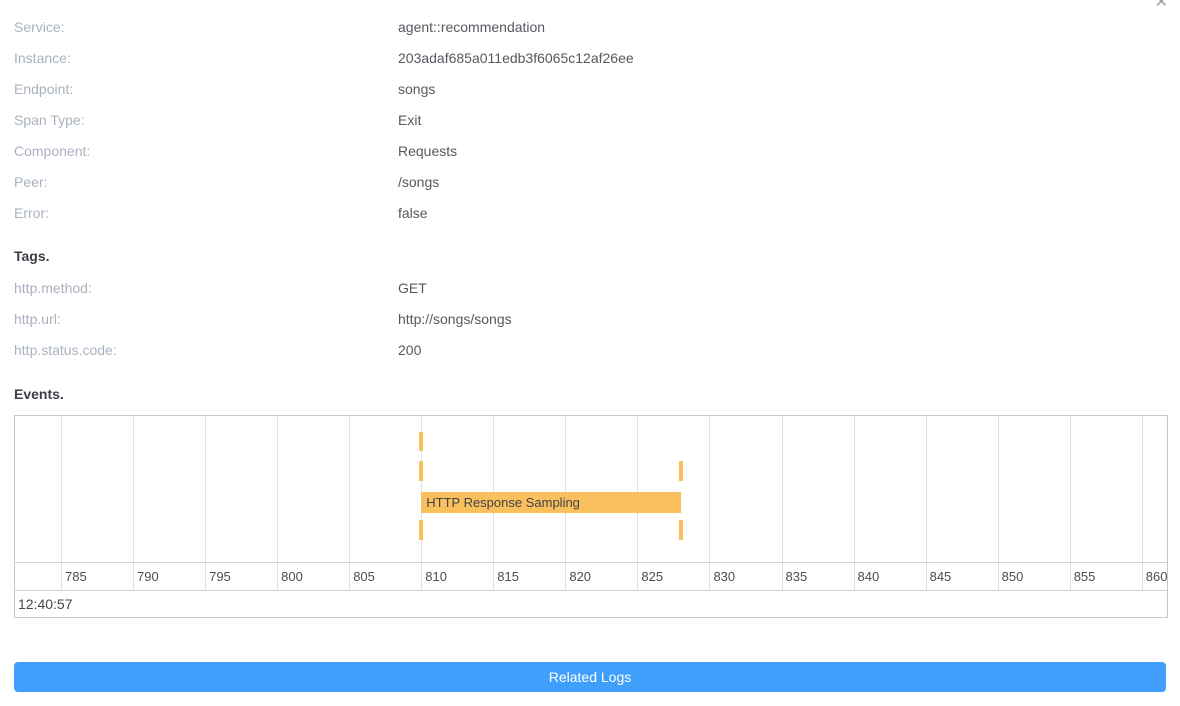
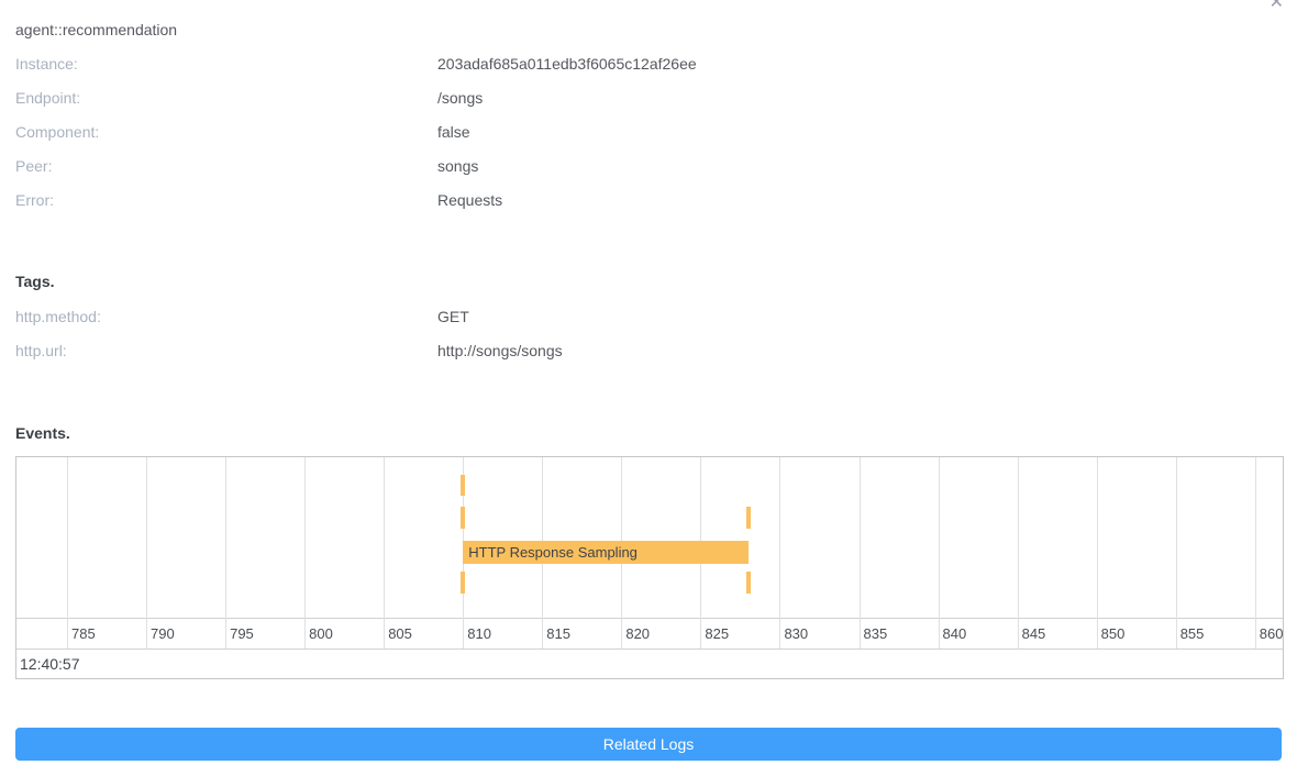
  ✕
- Service:
  agent::recommendation
  Instance:
  203adaf685a011edb3f6065c12af26ee
  Endpoint:
- songs
+ /songs
- Span Type:
- Exit
  Component:
- Requests
+ false
  Peer:
- /songs
+ songs
  Error:
- false
+ Requests
  Tags.
  http.method:
  GET
  http.url:
  http://songs/songs
- http.status.code:
- 200
  Events.
  12:40:57
  785
  790
  795
  800
  805
  810
  815
  820
  825
  830
  835
  840
  845
  850
  855
  860
  HTTP Response Sampling
  Related Logs
